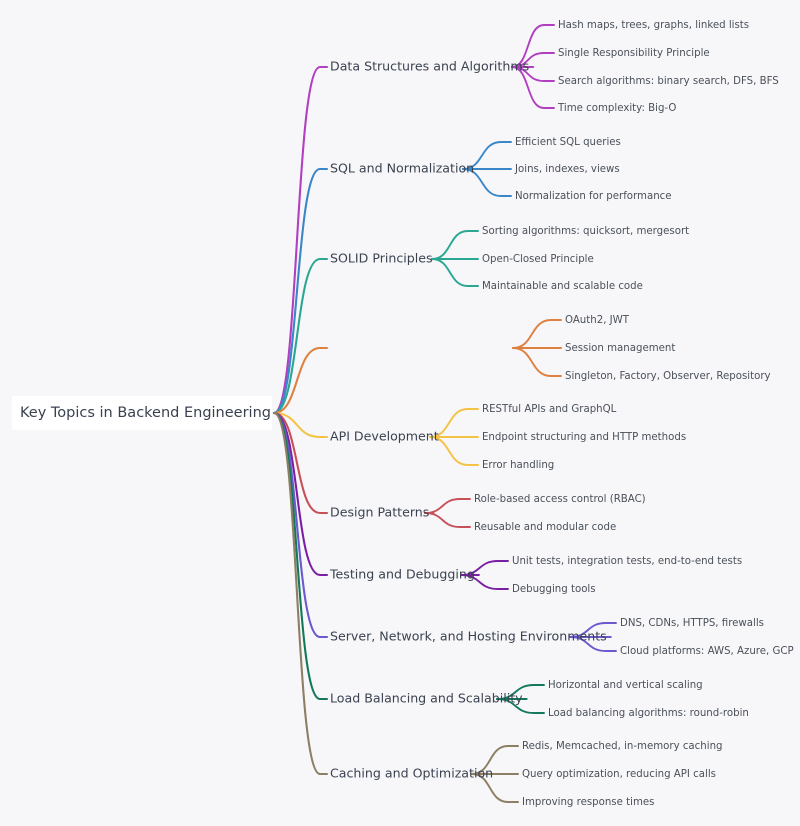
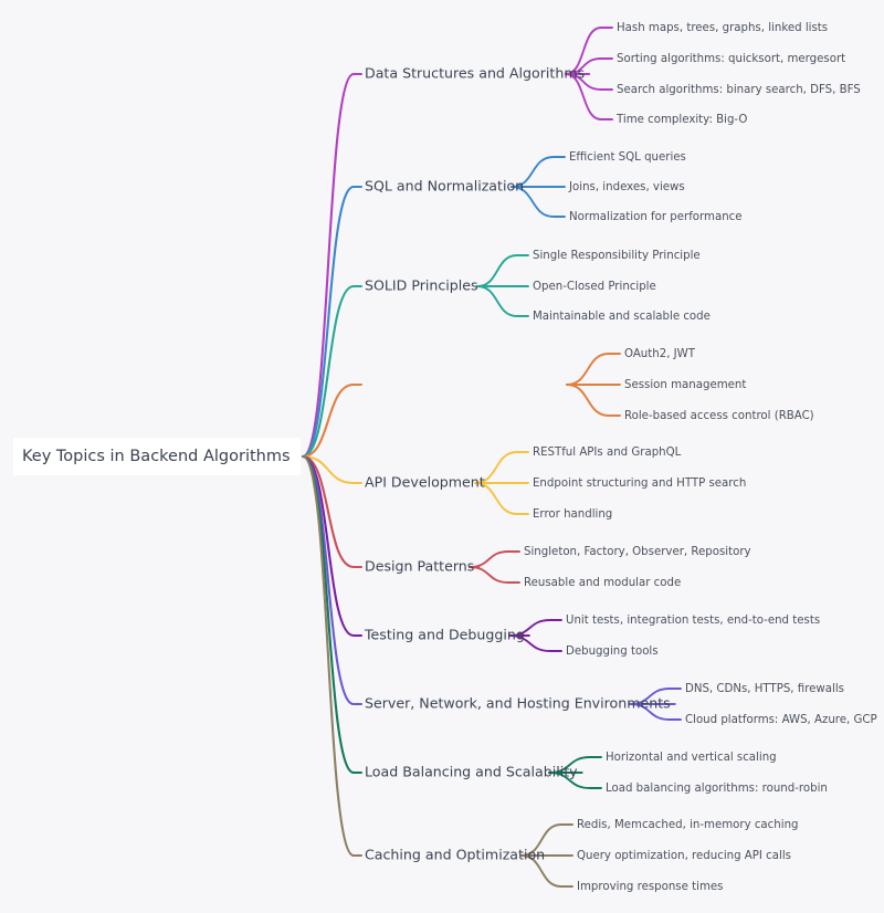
- Key Topics in Backend Engineering
+ Key Topics in Backend Algorithms
  Data Structures and Algorithms
  Hash maps, trees, graphs, linked lists
- Single Responsibility Principle
+ Sorting algorithms: quicksort, mergesort
  Search algorithms: binary search, DFS, BFS
  Time complexity: Big-O
  SQL and Normalization
  Efficient SQL queries
  Joins, indexes, views
  Normalization for performance
  SOLID Principles
- Sorting algorithms: quicksort, mergesort
+ Single Responsibility Principle
  Open-Closed Principle
  Maintainable and scalable code
  OAuth2, JWT
  Session management
- Singleton, Factory, Observer, Repository
+ Role-based access control (RBAC)
  API Development
  RESTful APIs and GraphQL
- Endpoint structuring and HTTP methods
+ Endpoint structuring and HTTP search
  Error handling
  Design Patterns
- Role-based access control (RBAC)
+ Singleton, Factory, Observer, Repository
  Reusable and modular code
  Testing and Debugging
  Unit tests, integration tests, end-to-end tests
  Debugging tools
  Server, Network, and Hosting Environments
  DNS, CDNs, HTTPS, firewalls
  Cloud platforms: AWS, Azure, GCP
  Load Balancing and Scalability
  Horizontal and vertical scaling
  Load balancing algorithms: round-robin
  Caching and Optimization
  Redis, Memcached, in-memory caching
  Query optimization, reducing API calls
  Improving response times
